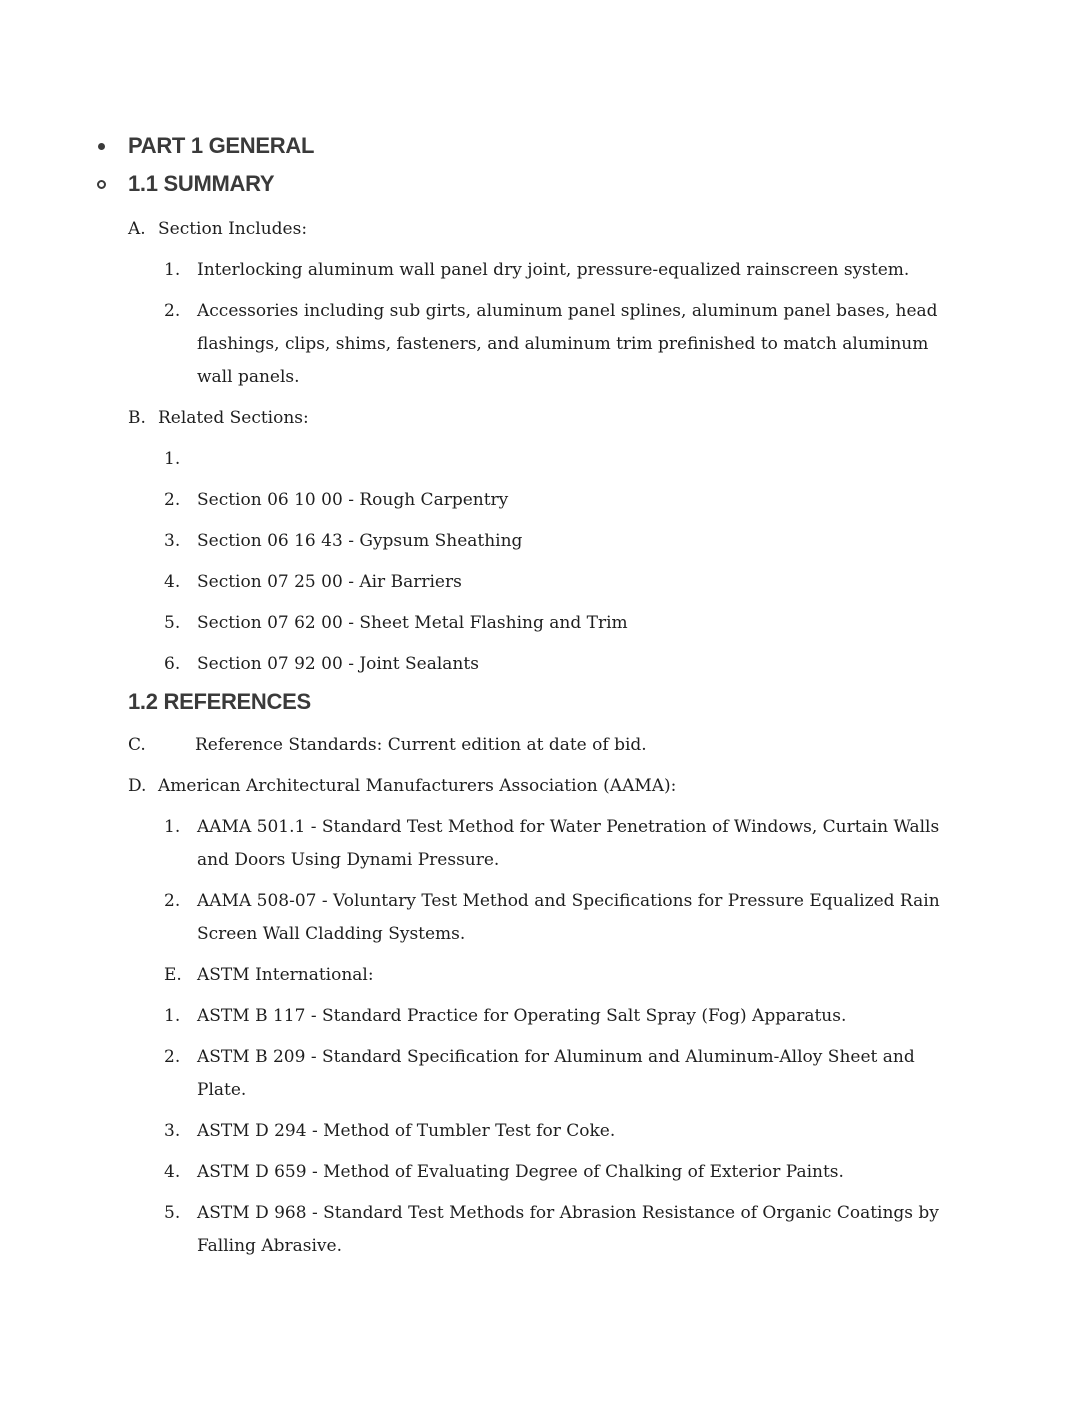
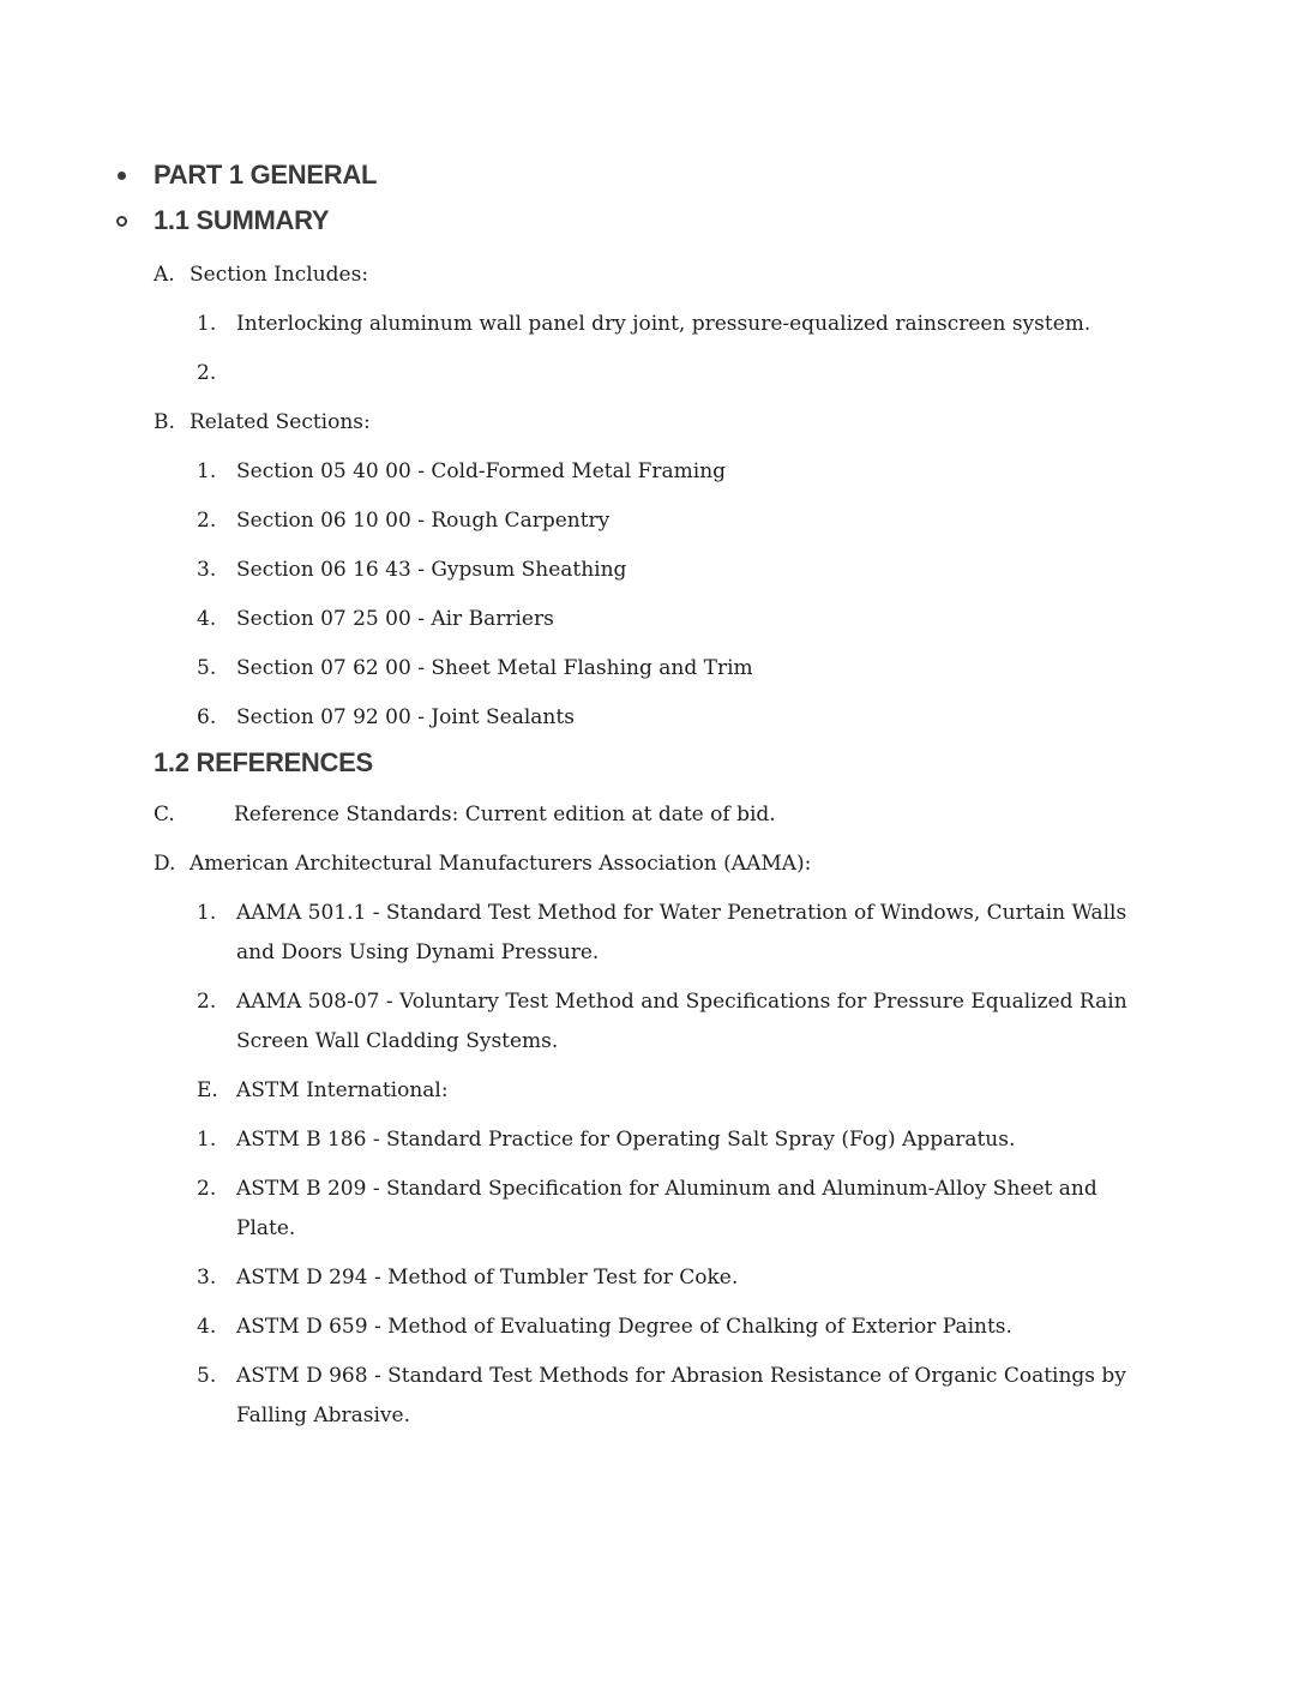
  PART 1 GENERAL
  1.1 SUMMARY
  A.
  Section Includes:
  1.
  Interlocking aluminum wall panel dry joint, pressure-equalized rainscreen system.
  2.
- Accessories including sub girts, aluminum panel splines, aluminum panel bases, head flashings, clips, shims, fasteners, and aluminum trim prefinished to match aluminum wall panels.
  B.
  Related Sections:
  1.
+ Section 05 40 00 - Cold-Formed Metal Framing
  2.
  Section 06 10 00 - Rough Carpentry
  3.
  Section 06 16 43 - Gypsum Sheathing
  4.
  Section 07 25 00 - Air Barriers
  5.
  Section 07 62 00 - Sheet Metal Flashing and Trim
  6.
  Section 07 92 00 - Joint Sealants
  1.2 REFERENCES
  C.
  Reference Standards: Current edition at date of bid.
  D.
  American Architectural Manufacturers Association (AAMA):
  1.
  AAMA 501.1 - Standard Test Method for Water Penetration of Windows, Curtain Walls and Doors Using Dynami Pressure.
  2.
  AAMA 508-07 - Voluntary Test Method and Specifications for Pressure Equalized Rain Screen Wall Cladding Systems.
  E.
  ASTM International:
  1.
- ASTM B 117 - Standard Practice for Operating Salt Spray (Fog) Apparatus.
+ ASTM B 186 - Standard Practice for Operating Salt Spray (Fog) Apparatus.
  2.
  ASTM B 209 - Standard Specification for Aluminum and Aluminum-Alloy Sheet and Plate.
  3.
  ASTM D 294 - Method of Tumbler Test for Coke.
  4.
  ASTM D 659 - Method of Evaluating Degree of Chalking of Exterior Paints.
  5.
  ASTM D 968 - Standard Test Methods for Abrasion Resistance of Organic Coatings by Falling Abrasive.
